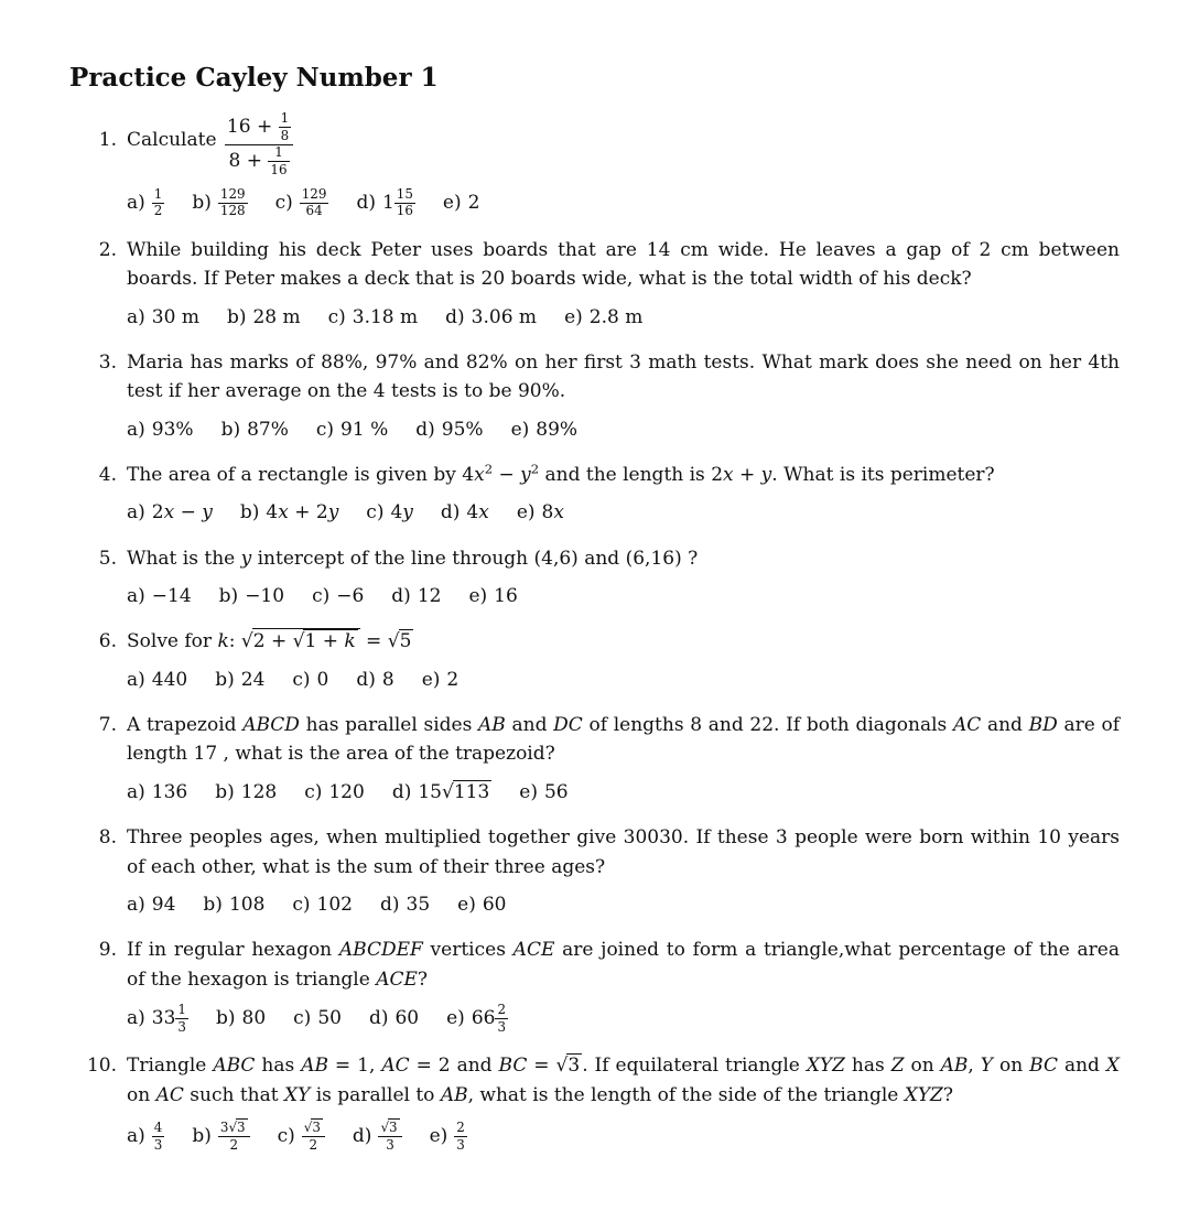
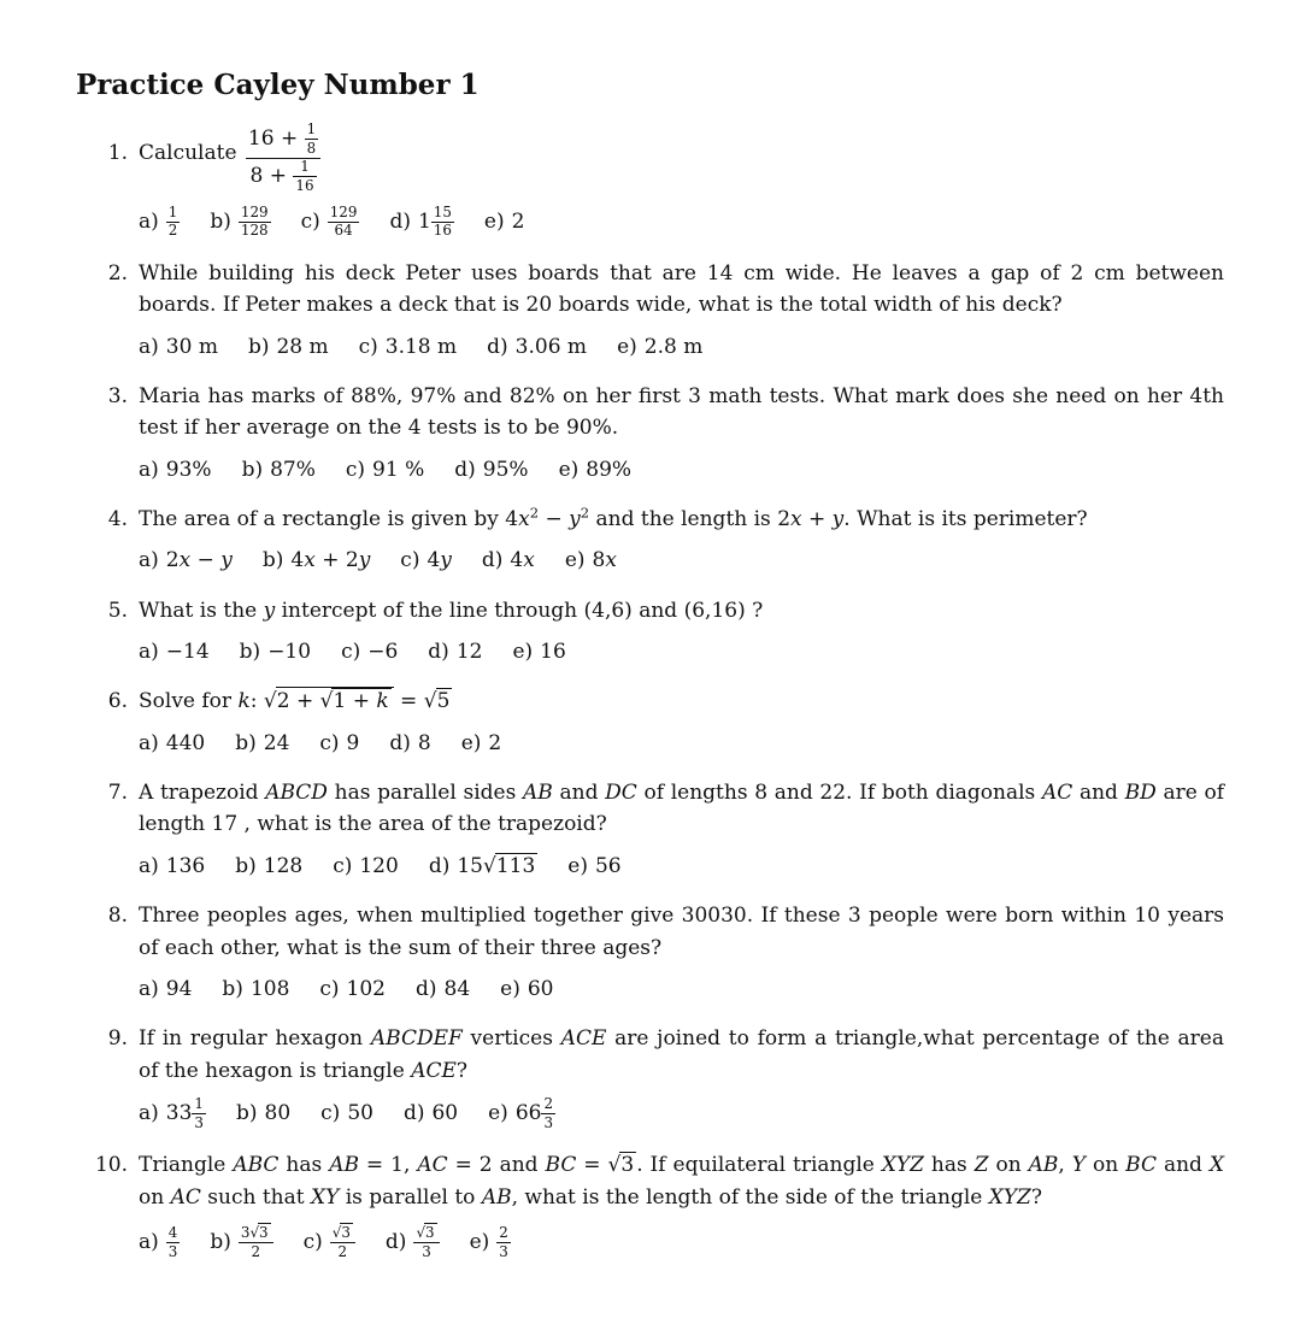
  Practice Cayley Number 1
  1.
  Calculate
  16 +
  1
  8
  8 +
  1
  16
  a)
  1
  2
  b)
  129
  128
  c)
  129
  64
  d) 1
  15
  16
  e) 2
  2.
  While building his deck Peter uses boards that are 14 cm wide. He leaves a gap of 2 cm between boards. If Peter makes a deck that is 20 boards wide, what is the total width of his deck?
  a) 30 m
  b) 28 m
  c) 3.18 m
  d) 3.06 m
  e) 2.8 m
  3.
  Maria has marks of 88%, 97% and 82% on her first 3 math tests. What mark does she need on her 4th test if her average on the 4 tests is to be 90%.
  a) 93%
  b) 87%
  c) 91 %
  d) 95%
  e) 89%
  4.
  The area of a rectangle is given by 4x2 − y2 and the length is 2x + y. What is its perimeter?
  a) 2x − y
  b) 4x + 2y
  c) 4y
  d) 4x
  e) 8x
  5.
  What is the y intercept of the line through (4,6) and (6,16) ?
  a) −14
  b) −10
  c) −6
  d) 12
  e) 16
  6.
  Solve for k: √2 + √1 + k = √5
  a) 440
  b) 24
- c) 0
+ c) 9
  d) 8
  e) 2
  7.
  A trapezoid ABCD has parallel sides AB and DC of lengths 8 and 22. If both diagonals AC and BD are of length 17 , what is the area of the trapezoid?
  a) 136
  b) 128
  c) 120
  d) 15√113
  e) 56
  8.
  Three peoples ages, when multiplied together give 30030. If these 3 people were born within 10 years of each other, what is the sum of their three ages?
  a) 94
  b) 108
  c) 102
- d) 35
+ d) 84
  e) 60
  9.
  If in regular hexagon ABCDEF vertices ACE are joined to form a triangle,what percentage of the area of the hexagon is triangle ACE?
  a) 33
  1
  3
  b) 80
  c) 50
  d) 60
  e) 66
  2
  3
  10.
  Triangle ABC has AB = 1, AC = 2 and BC = √3. If equilateral triangle XYZ has Z on AB, Y on BC and X on AC such that XY is parallel to AB, what is the length of the side of the triangle XYZ?
  a)
  4
  3
  b)
  3√3
  2
  c)
  √3
  2
  d)
  √3
  3
  e)
  2
  3
